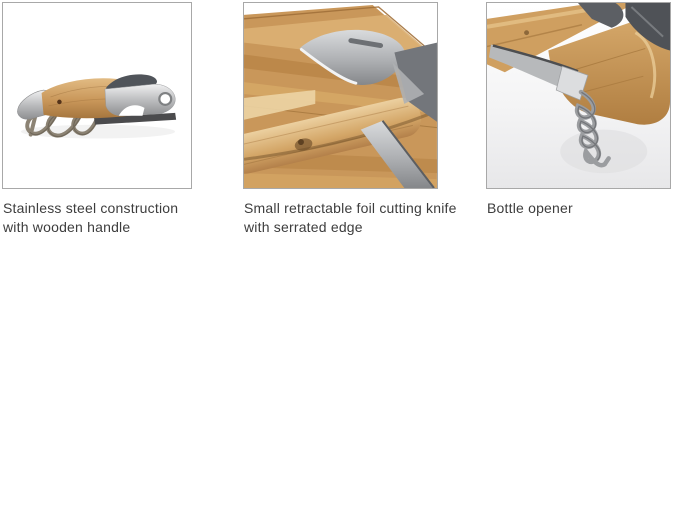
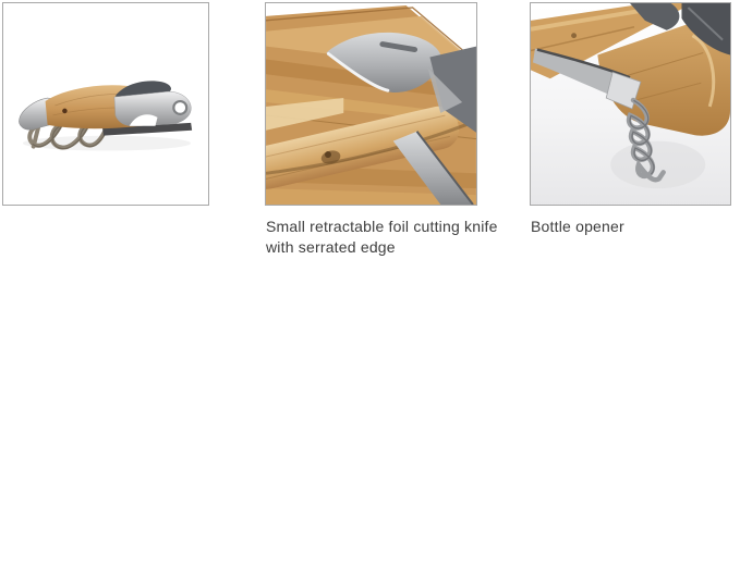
- Stainless steel construction
- with wooden handle
  Small retractable foil cutting knife
  with serrated edge
  Bottle opener
